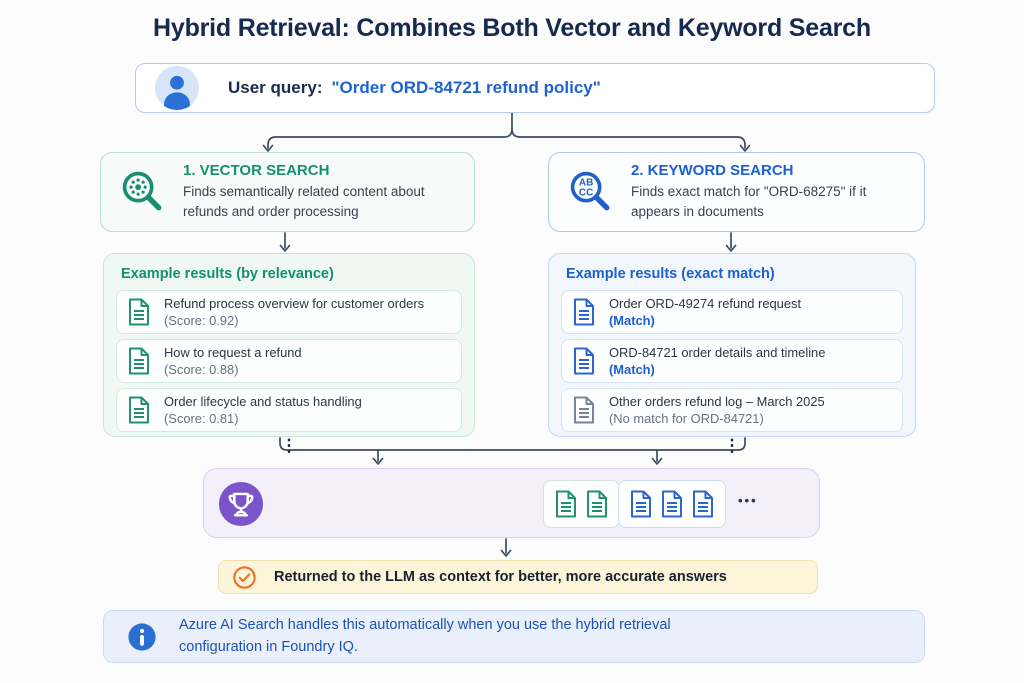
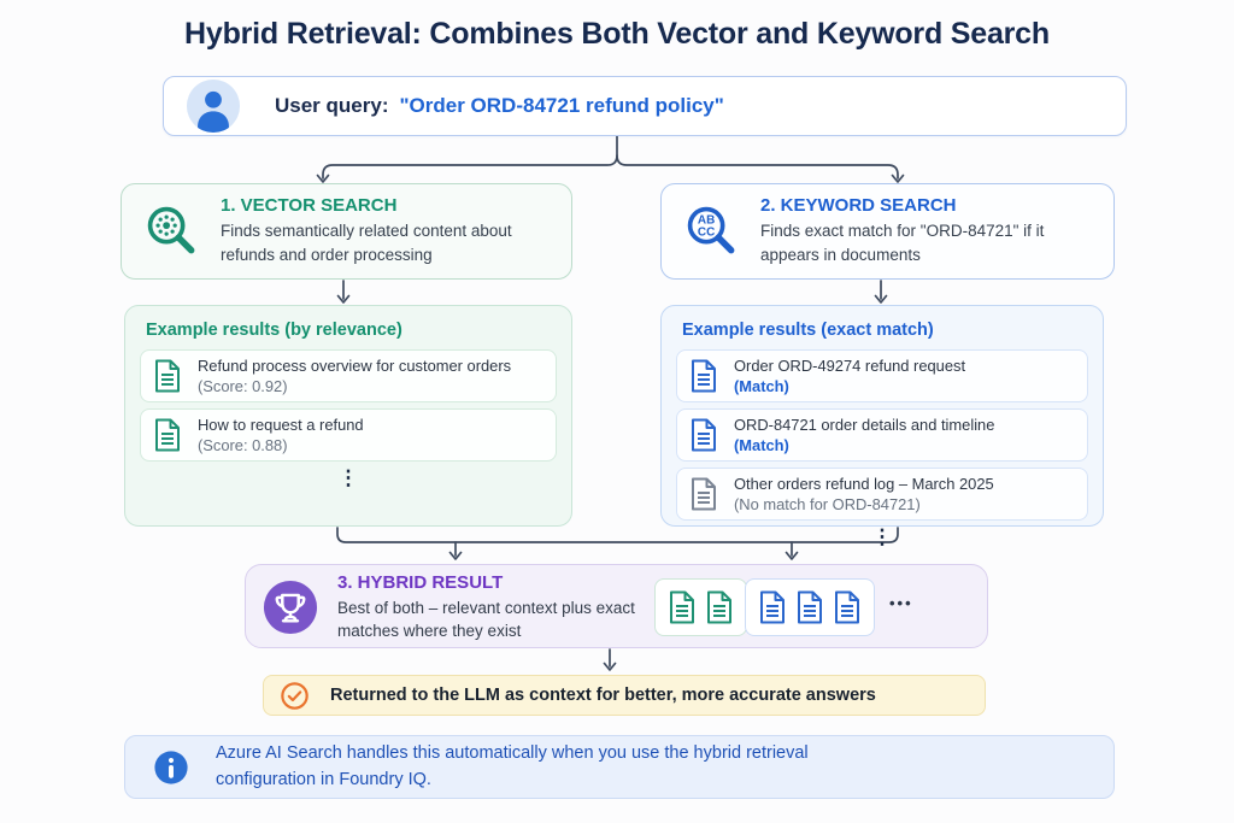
  Hybrid Retrieval: Combines Both Vector and Keyword Search
  User query:
  "Order ORD-84721 refund policy"
  1. VECTOR SEARCH
  Finds semantically related content about refunds and order processing
  AB
  CC
  2. KEYWORD SEARCH
- Finds exact match for "ORD-68275" if it appears in documents
+ Finds exact match for "ORD-84721" if it appears in documents
  Example results (by relevance)
  Refund process overview for customer orders
  (Score: 0.92)
  How to request a refund
  (Score: 0.88)
- Order lifecycle and status handling
- (Score: 0.81)
  ⋮
  Example results (exact match)
  Order ORD-49274 refund request
  (Match)
  ORD-84721 order details and timeline
  (Match)
  Other orders refund log – March 2025
  (No match for ORD-84721)
  ⋮
+ 3. HYBRID RESULT
+ Best of both – relevant context plus exact matches where they exist
  •••
  Returned to the LLM as context for better, more accurate answers
  Azure AI Search handles this automatically when you use the hybrid retrieval configuration in Foundry IQ.
